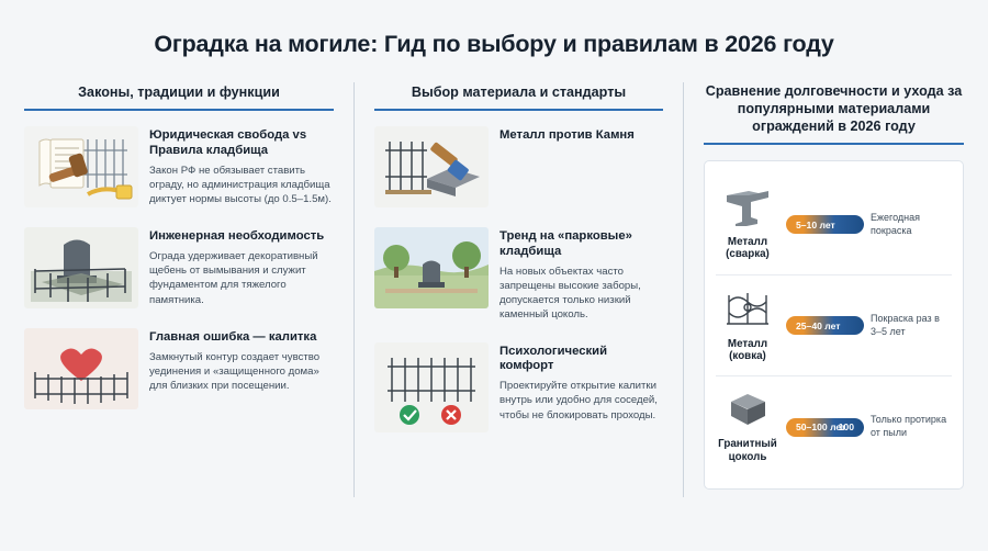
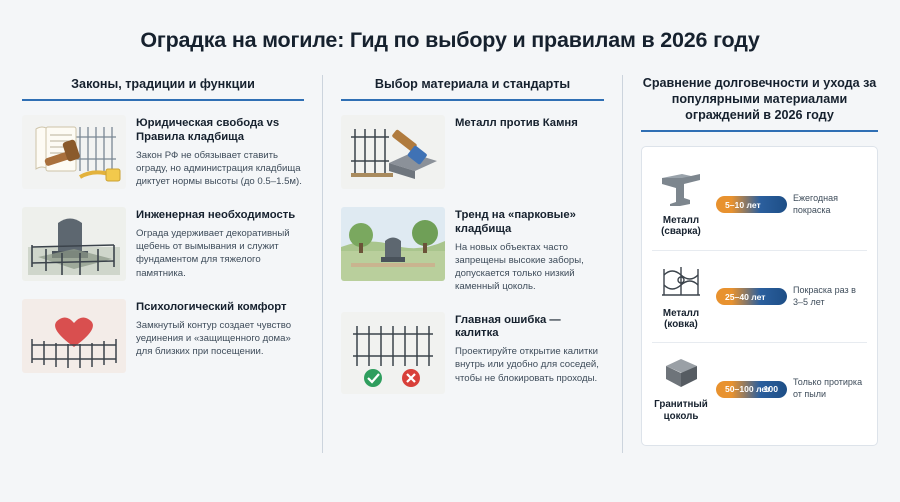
  Оградка на могиле: Гид по выбору и правилам в 2026 году
  Законы, традиции и функции
  Юридическая свобода vs Правила кладбища
  Закон РФ не обязывает ставить ограду, но администрация кладбища диктует нормы высоты (до 0.5–1.5м).
  Инженерная необходимость
  Ограда удерживает декоративный щебень от вымывания и служит фундаментом для тяжелого памятника.
- Главная ошибка — калитка
+ Психологический комфорт
  Замкнутый контур создает чувство уединения и «защищенного дома» для близких при посещении.
  Выбор материала и стандарты
  Металл против Камня
  Тренд на «парковые» кладбища
  На новых объектах часто запрещены высокие заборы, допускается только низкий каменный цоколь.
- Психологический комфорт
+ Главная ошибка — калитка
  Проектируйте открытие калитки внутрь или удобно для соседей, чтобы не блокировать проходы.
  Сравнение долговечности и ухода за популярными материалами ограждений в 2026 году
  Металл (сварка)
  5–10 лет
  Ежегодная покраска
  Металл (ковка)
  25–40 лет
  Покраска раз в 3–5 лет
  Гранитный цоколь
  50–100 лет
  100
  Только протирка от пыли
